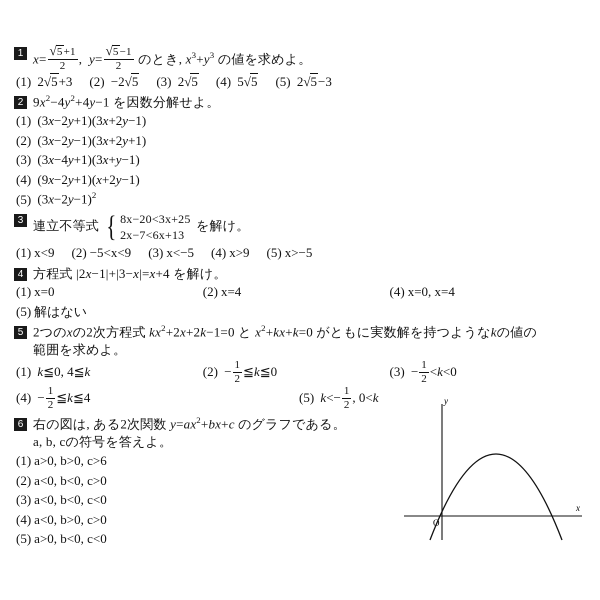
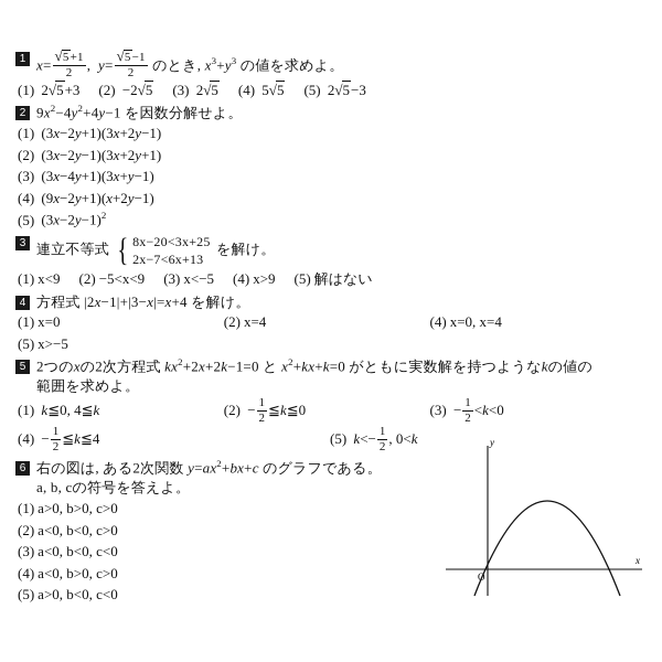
  1
  x=
  √5+1
  2
  , y=
  √5−1
  2
  のとき, x3+y3 の値を求めよ。
  (1) 2√5+3
  (2) −2√5
  (3) 2√5
  (4) 5√5
  (5) 2√5−3
  2
  9x2−4y2+4y−1 を因数分解せよ。
  (1) (3x−2y+1)(3x+2y−1)
  (2) (3x−2y−1)(3x+2y+1)
  (3) (3x−4y+1)(3x+y−1)
  (4) (9x−2y+1)(x+2y−1)
  (5) (3x−2y−1)2
  3
  連立不等式
  {
  8x−20<3x+25
  2x−7<6x+13
  を解け。
  (1) x<9
  (2) −5<x<9
  (3) x<−5
  (4) x>9
- (5) x>−5
+ (5) 解はない
  4
  方程式 |2x−1|+|3−x|=x+4 を解け。
  (1) x=0
  (2) x=4
  (4) x=0, x=4
- (5) 解はない
+ (5) x>−5
  5
  2つのxの2次方程式 kx2+2x+2k−1=0 と x2+kx+k=0 がともに実数解を持つようなkの値の
  範囲を求めよ。
  (1) k≦0, 4≦k
  (2) −
  1
  2
  ≦k≦0
  (3) −
  1
  2
  <k<0
  (4) −
  1
  2
  ≦k≦4
  (5) k<−
  1
  2
  , 0<k
  6
  右の図は, ある2次関数 y=ax2+bx+c のグラフである。
  a, b, cの符号を答えよ。
- (1) a>0, b>0, c>6
+ (1) a>0, b>0, c>0
  (2) a<0, b<0, c>0
  (3) a<0, b<0, c<0
  (4) a<0, b>0, c>0
  (5) a>0, b<0, c<0
  y
  x
  O
